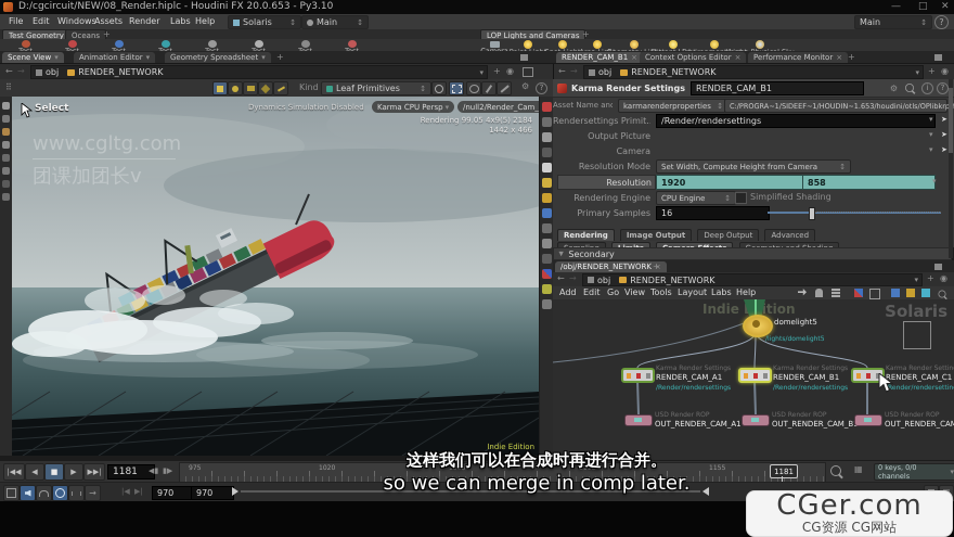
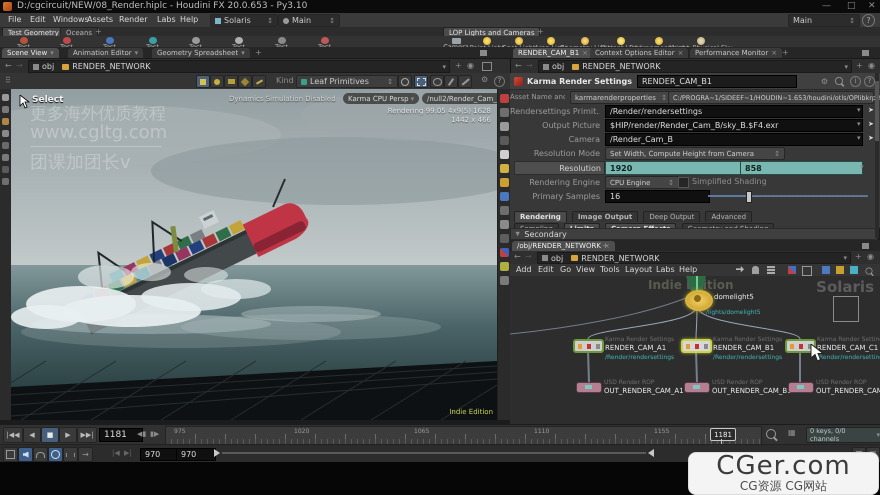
  D:/cgcircuit/NEW/08_Render.hiplc - Houdini FX 20.0.653 - Py3.10
  —
  □
  ✕
  File
  Edit
  Windows
  Assets
  Render
  Labs
  Help
  Solaris
  ↕
  Main
  ↕
  Main
  ↕
  ?
  Test Geometry
  Oceans
  +
  LOP Lights and Cameras
  +
  Scene View
  ▾
  Animation Editor
  ▾
  Geometry Spreadsheet
  ▾
  +
  RENDER_CAM_B1
  ×
  Context Options Editor
  ×
  Performance Monitor
  ×
  +
  ←
  →
  obj
  RENDER_NETWORK
  ▾
  +
  ◉
  ⠿
  Kind
  Leaf Primitives
  ↕
  ⚙
  ?
  Select
+ 更多海外优质教程
  www.cgltg.com
  团课加团长v
  Dynamics Simulation Disabled
  Karma CPU Persp
  ▾
  /null2/Render_Cam_
- Rendering 99.05 4x9(5) 2184
+ Rendering 99.05 4x9(5) 1628
  1442 x 466
  Indie Edition
  ←
  →
  obj
  RENDER_NETWORK
  ▾
  +
  ◉
  Karma Render Settings
  RENDER_CAM_B1
  ⚙
  i
  ?
  karmarenderproperties
  ↕
  C:/PROGRA~1/SIDEEF~1/HOUDIN~1.653/houdini/otls/OPlibkrp
  Rendersettings Primit.
  /Render/rendersettings
  ▾
  ➤
  Output Picture
+ $HIP/render/Render_Cam_B/sky_B.$F4.exr
  ▾
  ➤
  Camera
+ /Render_Cam_B
  ▾
  ➤
  Resolution Mode
  Set Width, Compute Height from Camera
  ↕
  Resolution
  1920
  858
  ▾
  Rendering Engine
  CPU Engine
  ↕
  Simplified Shading
  Primary Samples
  16
  Rendering
  Image Output
  Deep Output
  Advanced
  Secondary
  /obj/RENDER_NETWORK
  ×
  +
  ←
  →
  obj
  RENDER_NETWORK
  ▾
  +
  ◉
  Add
  Edit
  Go
  View
  Tools
  Layout
  Labs
  Help
  Indieition
  Solaris
  domelight5
  RENDER_CAM_A1
  RENDER_CAM_B1
  RENDER_CAM_C1
  OUT_RENDER_CAM_A1
  OUT_RENDER_CAM_B
  OUT_RENDER_CA
  |◀◀
  ◀
  ■
  ▶
  ▶▶|
  1181
  ◀▮
  ▮▶
  1181
  ▦
  0 keys, 0/0 channels
  ▾
  →
  |◀
  ▶|
  970
  970
- 这样我们可以在合成时再进行合并。
- so we can merge in comp later.
  CGer.com
  CG资源 CG网站
